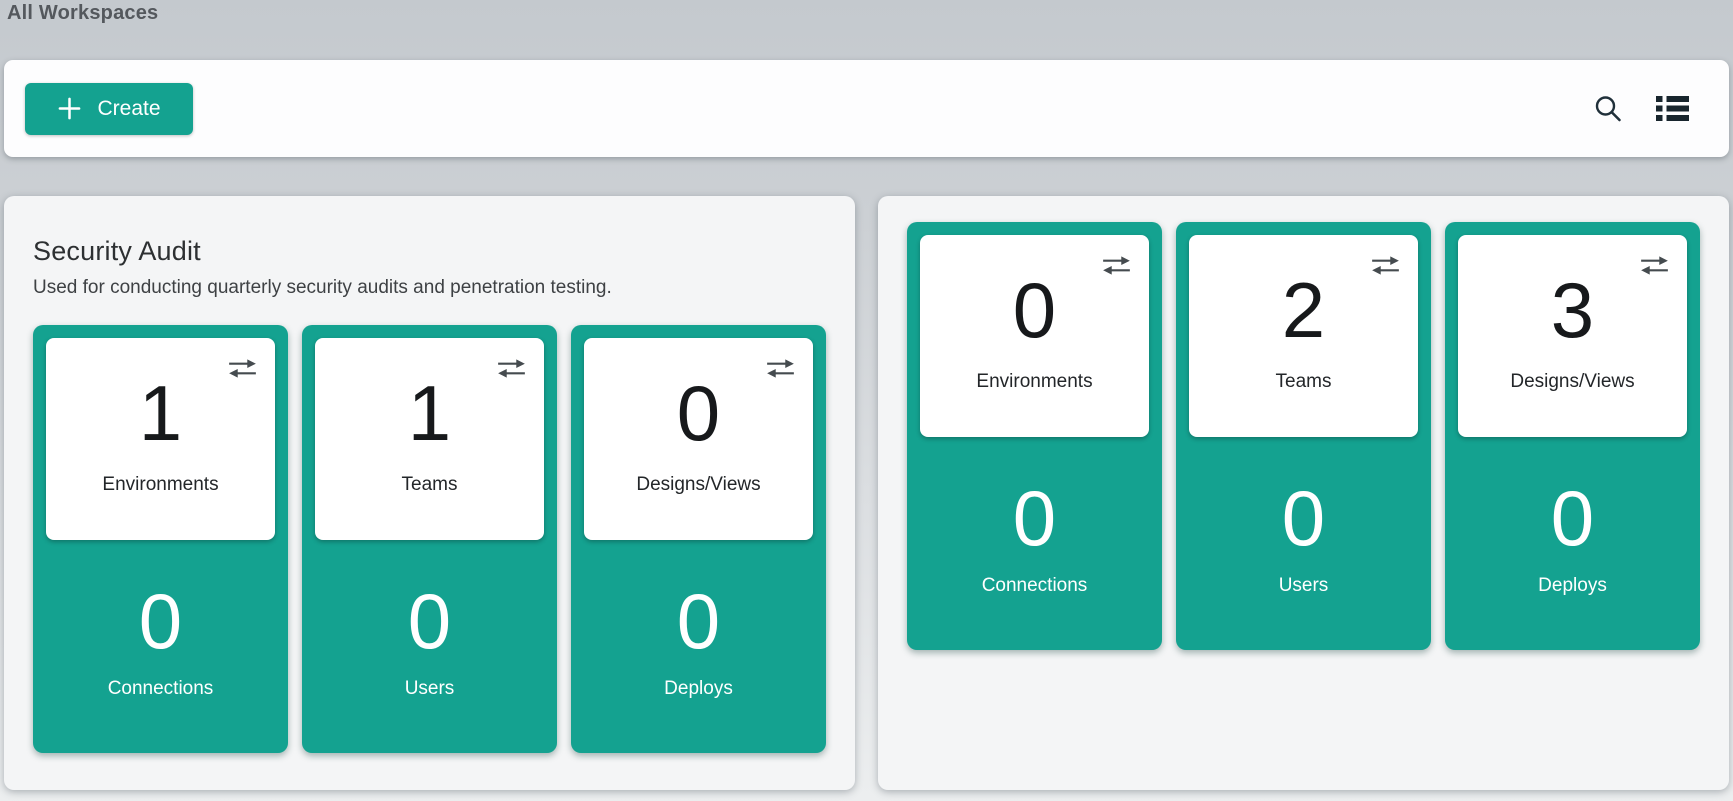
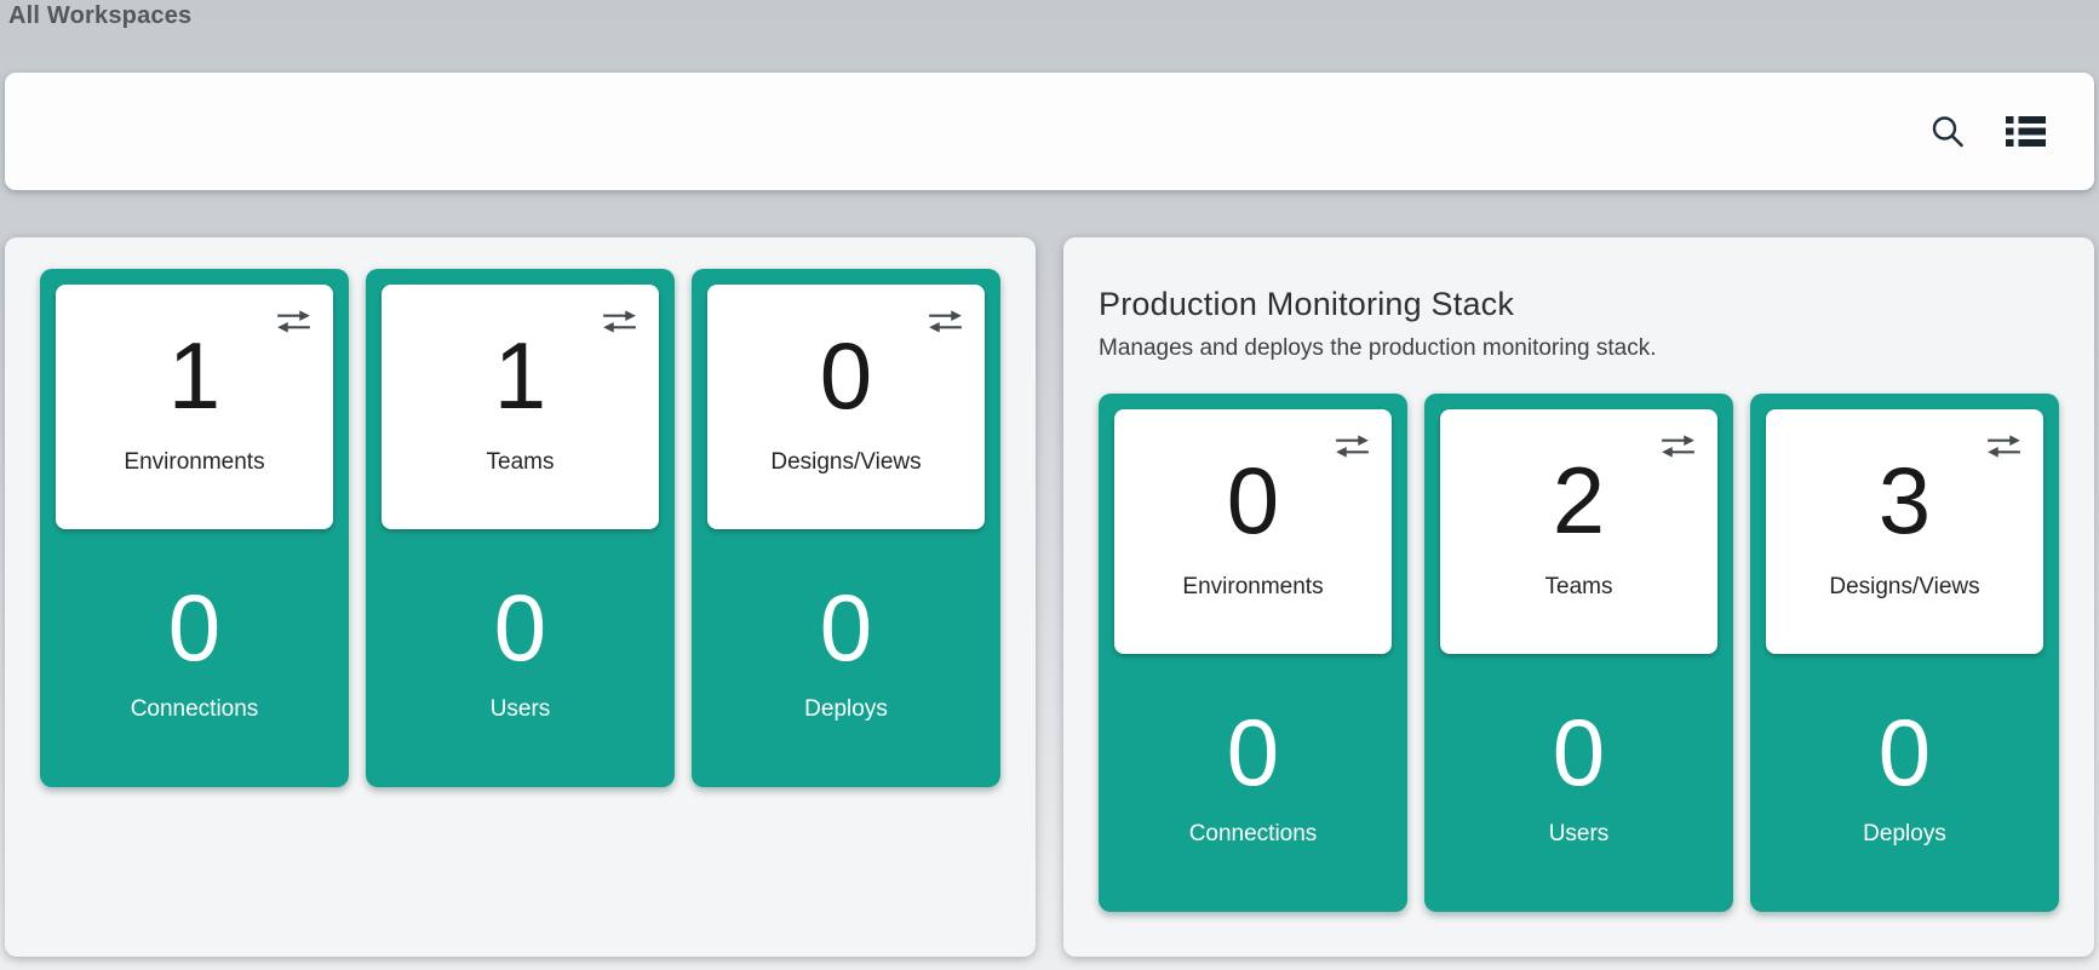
  All Workspaces
- Create
- Security Audit
- Used for conducting quarterly security audits and penetration testing.
  1
  Environments
  0
  Connections
  1
  Teams
  0
  Users
  0
  Designs/Views
  0
  Deploys
+ Production Monitoring Stack
+ Manages and deploys the production monitoring stack.
  0
  Environments
  0
  Connections
  2
  Teams
  0
  Users
  3
  Designs/Views
  0
  Deploys
